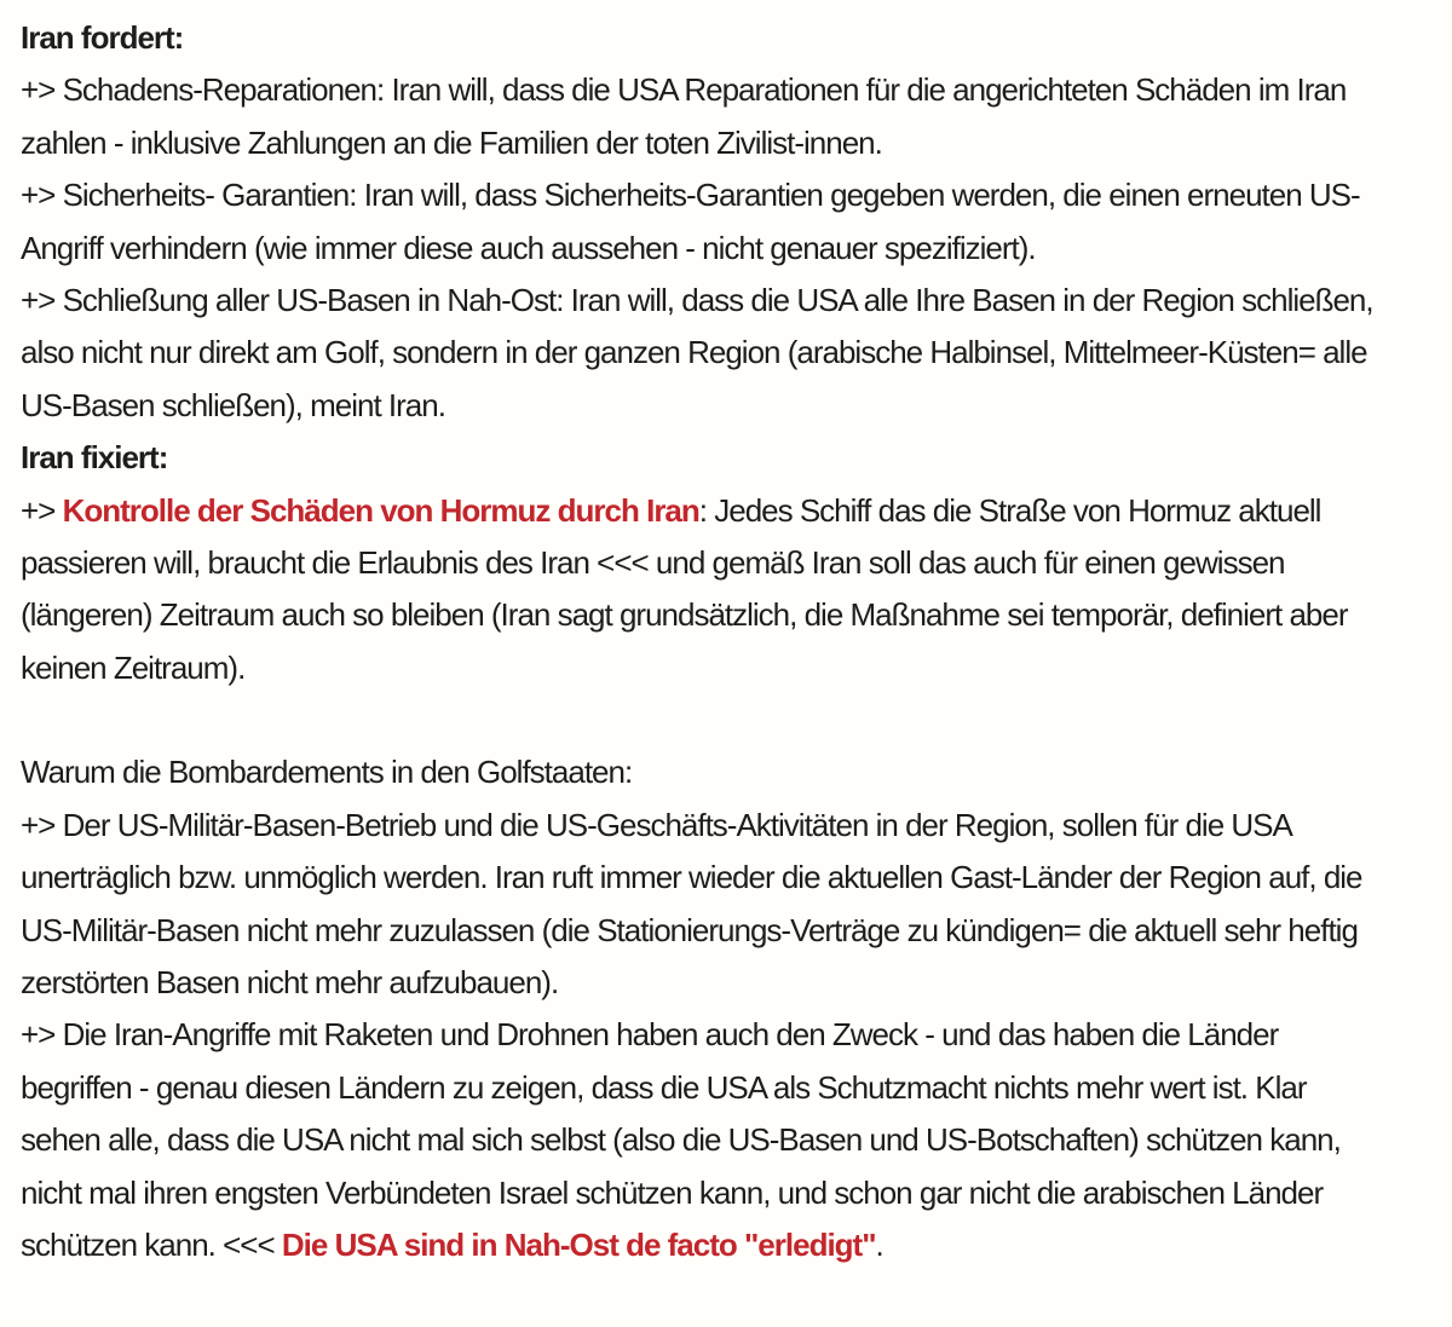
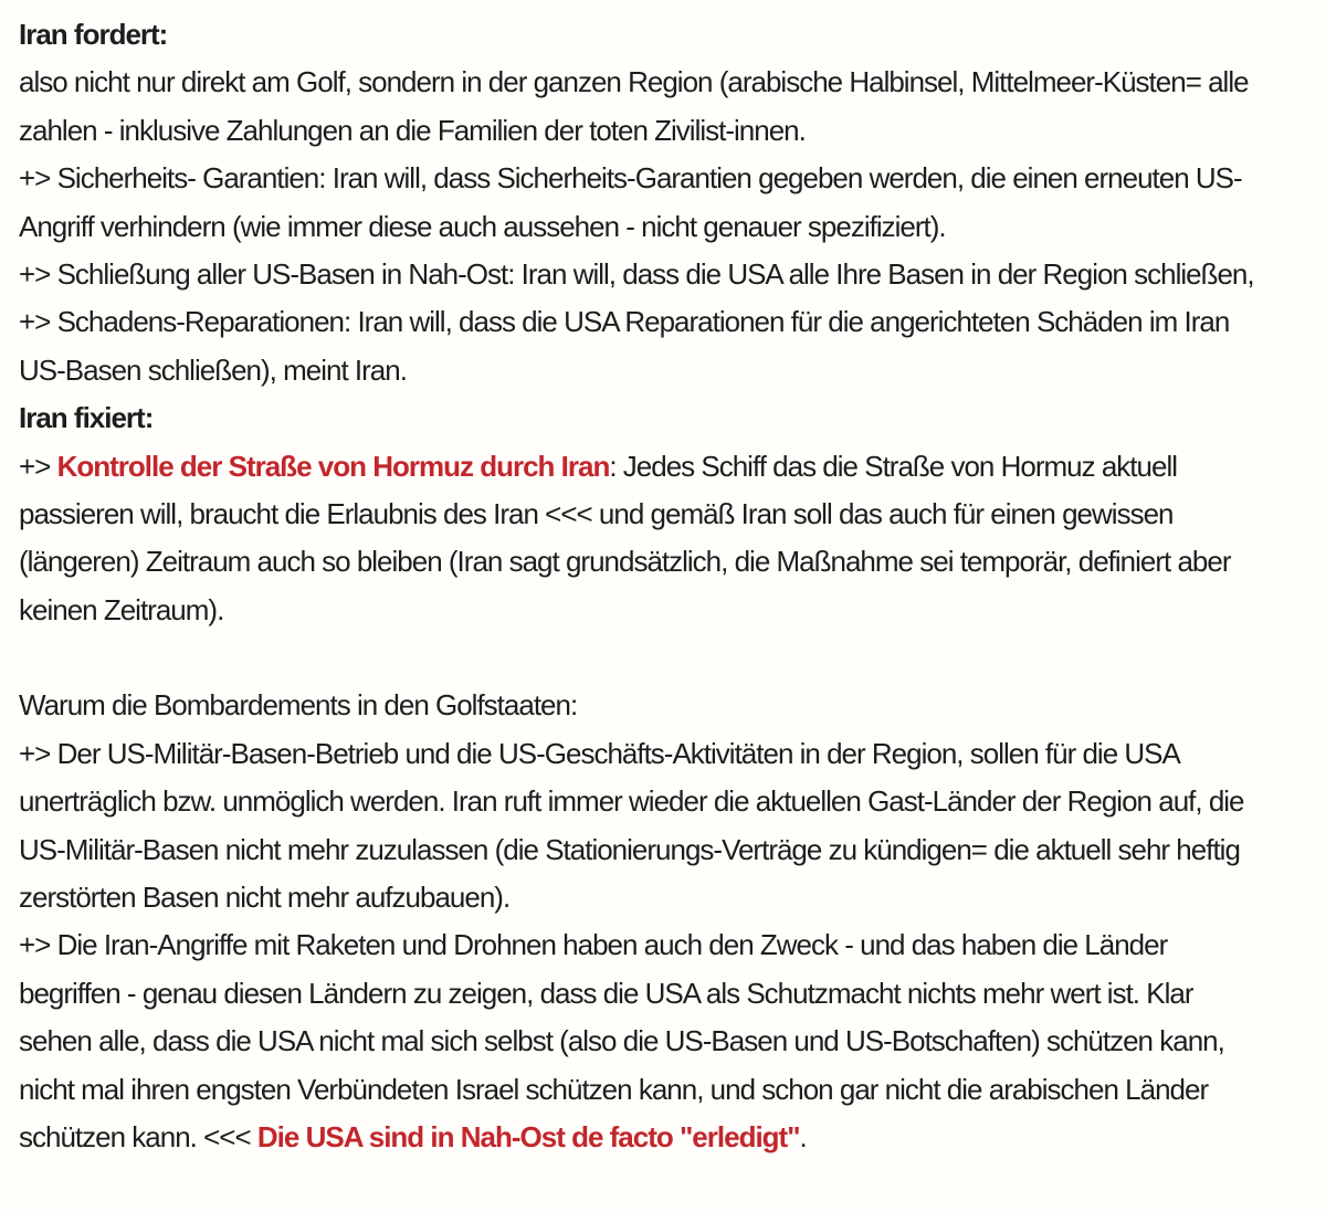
  Iran fordert:
- +> Schadens-Reparationen: Iran will, dass die USA Reparationen für die angerichteten Schäden im Iran
+ also nicht nur direkt am Golf, sondern in der ganzen Region (arabische Halbinsel, Mittelmeer-Küsten= alle
  zahlen - inklusive Zahlungen an die Familien der toten Zivilist-innen.
  +> Sicherheits- Garantien: Iran will, dass Sicherheits-Garantien gegeben werden, die einen erneuten US-
  Angriff verhindern (wie immer diese auch aussehen - nicht genauer spezifiziert).
  +> Schließung aller US-Basen in Nah-Ost: Iran will, dass die USA alle Ihre Basen in der Region schließen,
- also nicht nur direkt am Golf, sondern in der ganzen Region (arabische Halbinsel, Mittelmeer-Küsten= alle
+ +> Schadens-Reparationen: Iran will, dass die USA Reparationen für die angerichteten Schäden im Iran
  US-Basen schließen), meint Iran.
  Iran fixiert:
- +> Kontrolle der Schäden von Hormuz durch Iran: Jedes Schiff das die Straße von Hormuz aktuell
+ +> Kontrolle der Straße von Hormuz durch Iran: Jedes Schiff das die Straße von Hormuz aktuell
  passieren will, braucht die Erlaubnis des Iran <<< und gemäß Iran soll das auch für einen gewissen
  (längeren) Zeitraum auch so bleiben (Iran sagt grundsätzlich, die Maßnahme sei temporär, definiert aber
  keinen Zeitraum).
  Warum die Bombardements in den Golfstaaten:
  +> Der US-Militär-Basen-Betrieb und die US-Geschäfts-Aktivitäten in der Region, sollen für die USA
  unerträglich bzw. unmöglich werden. Iran ruft immer wieder die aktuellen Gast-Länder der Region auf, die
  US-Militär-Basen nicht mehr zuzulassen (die Stationierungs-Verträge zu kündigen= die aktuell sehr heftig
  zerstörten Basen nicht mehr aufzubauen).
  +> Die Iran-Angriffe mit Raketen und Drohnen haben auch den Zweck - und das haben die Länder
  begriffen - genau diesen Ländern zu zeigen, dass die USA als Schutzmacht nichts mehr wert ist. Klar
  sehen alle, dass die USA nicht mal sich selbst (also die US-Basen und US-Botschaften) schützen kann,
  nicht mal ihren engsten Verbündeten Israel schützen kann, und schon gar nicht die arabischen Länder
  schützen kann. <<< Die USA sind in Nah-Ost de facto "erledigt".
